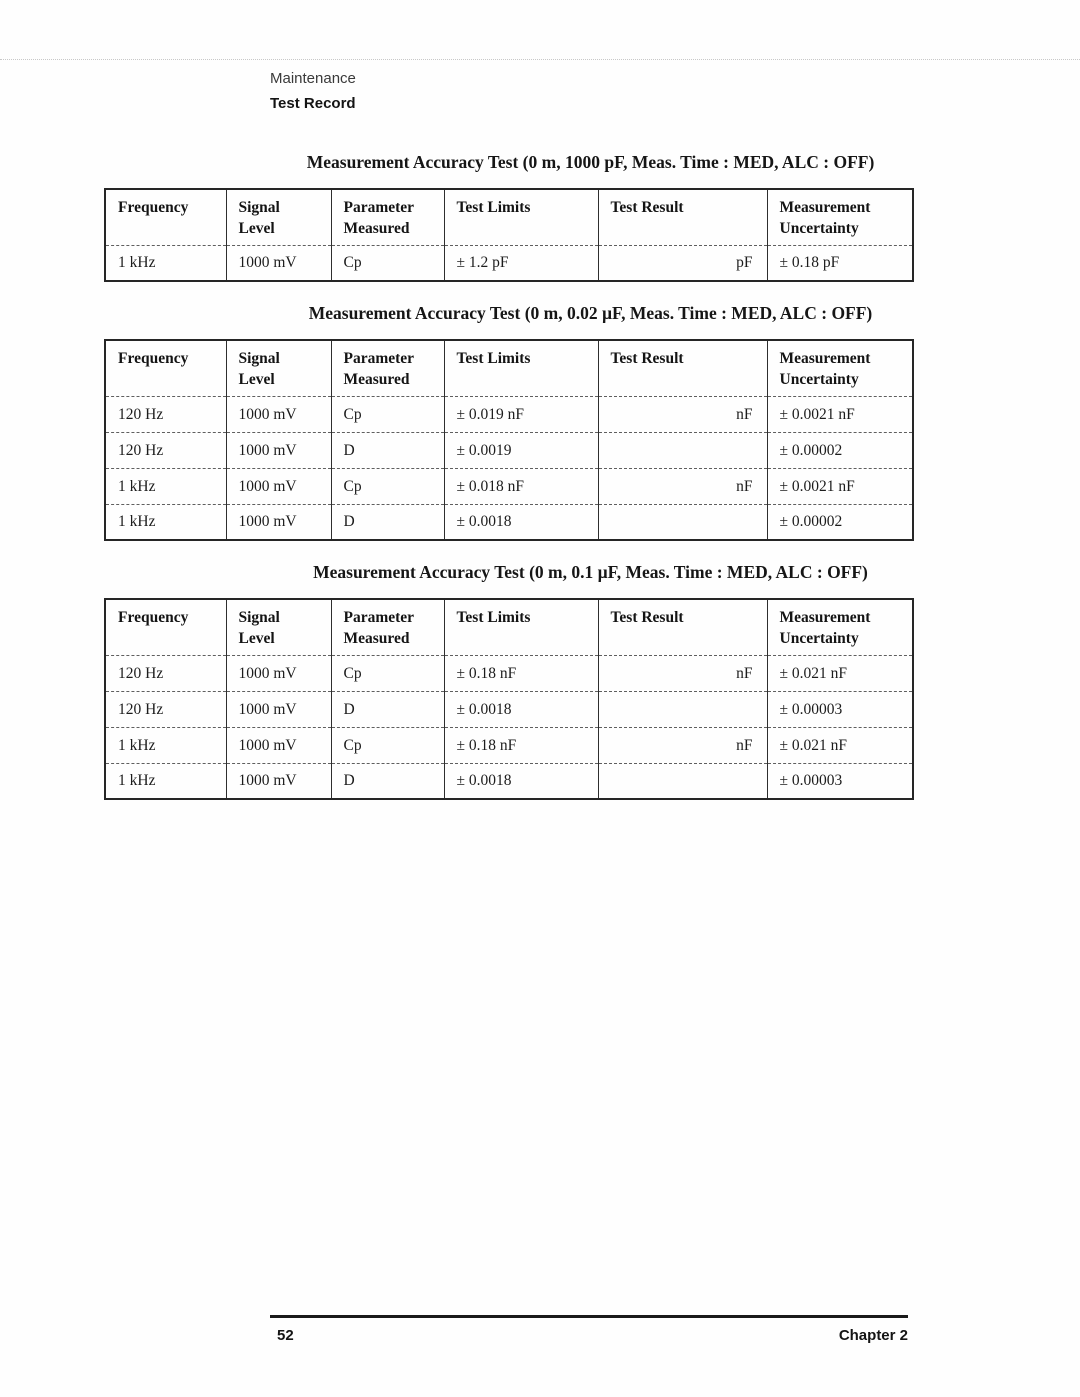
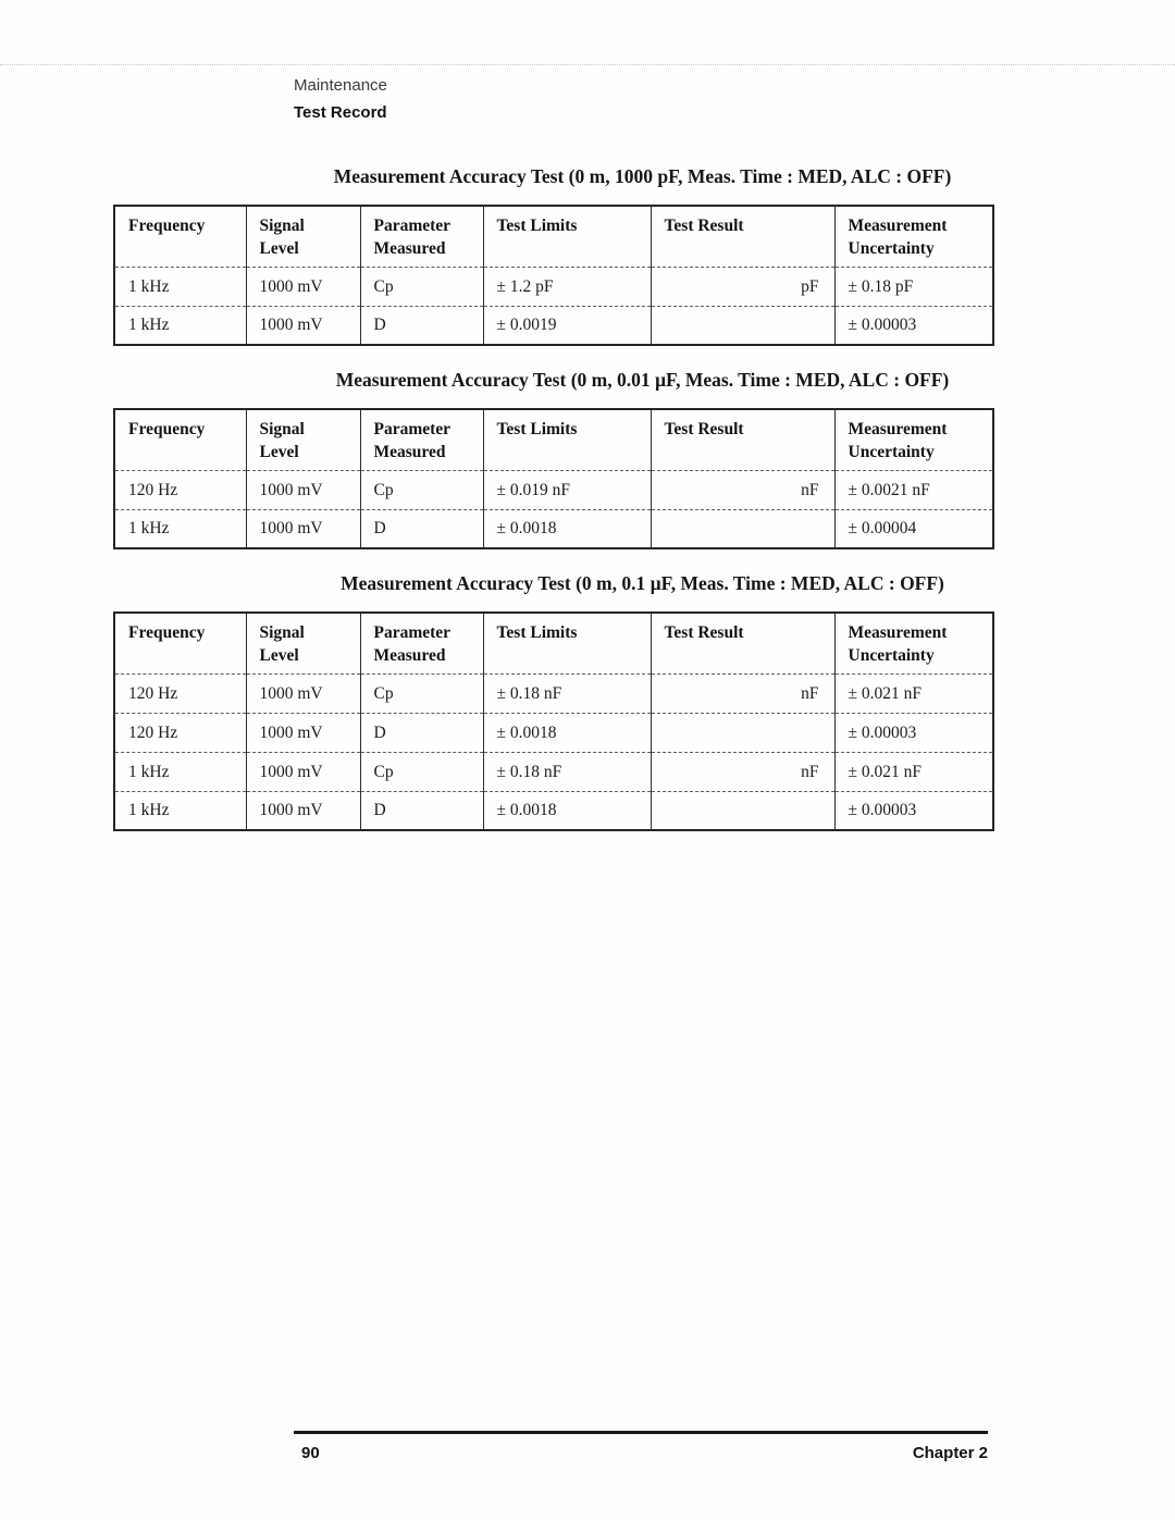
  Maintenance
  Test Record
  Measurement Accuracy Test (0 m, 1000 pF, Meas. Time : MED, ALC : OFF)
  Frequency	SignalLevel	ParameterMeasured	Test Limits	Test Result	MeasurementUncertainty
  1 kHz	1000 mV	Cp	± 1.2 pF	pF	± 0.18 pF
+ 1 kHz	1000 mV	D	± 0.0019		± 0.00003
- Measurement Accuracy Test (0 m, 0.02 µF, Meas. Time : MED, ALC : OFF)
+ Measurement Accuracy Test (0 m, 0.01 µF, Meas. Time : MED, ALC : OFF)
  Frequency	SignalLevel	ParameterMeasured	Test Limits	Test Result	MeasurementUncertainty
  120 Hz	1000 mV	Cp	± 0.019 nF	nF	± 0.0021 nF
- 120 Hz	1000 mV	D	± 0.0019		± 0.00002
- 1 kHz	1000 mV	Cp	± 0.018 nF	nF	± 0.0021 nF
- 1 kHz	1000 mV	D	± 0.0018		± 0.00002
+ 1 kHz	1000 mV	D	± 0.0018		± 0.00004
  Measurement Accuracy Test (0 m, 0.1 µF, Meas. Time : MED, ALC : OFF)
  Frequency	SignalLevel	ParameterMeasured	Test Limits	Test Result	MeasurementUncertainty
  120 Hz	1000 mV	Cp	± 0.18 nF	nF	± 0.021 nF
  120 Hz	1000 mV	D	± 0.0018		± 0.00003
  1 kHz	1000 mV	Cp	± 0.18 nF	nF	± 0.021 nF
  1 kHz	1000 mV	D	± 0.0018		± 0.00003
- 52
+ 90
  Chapter 2
